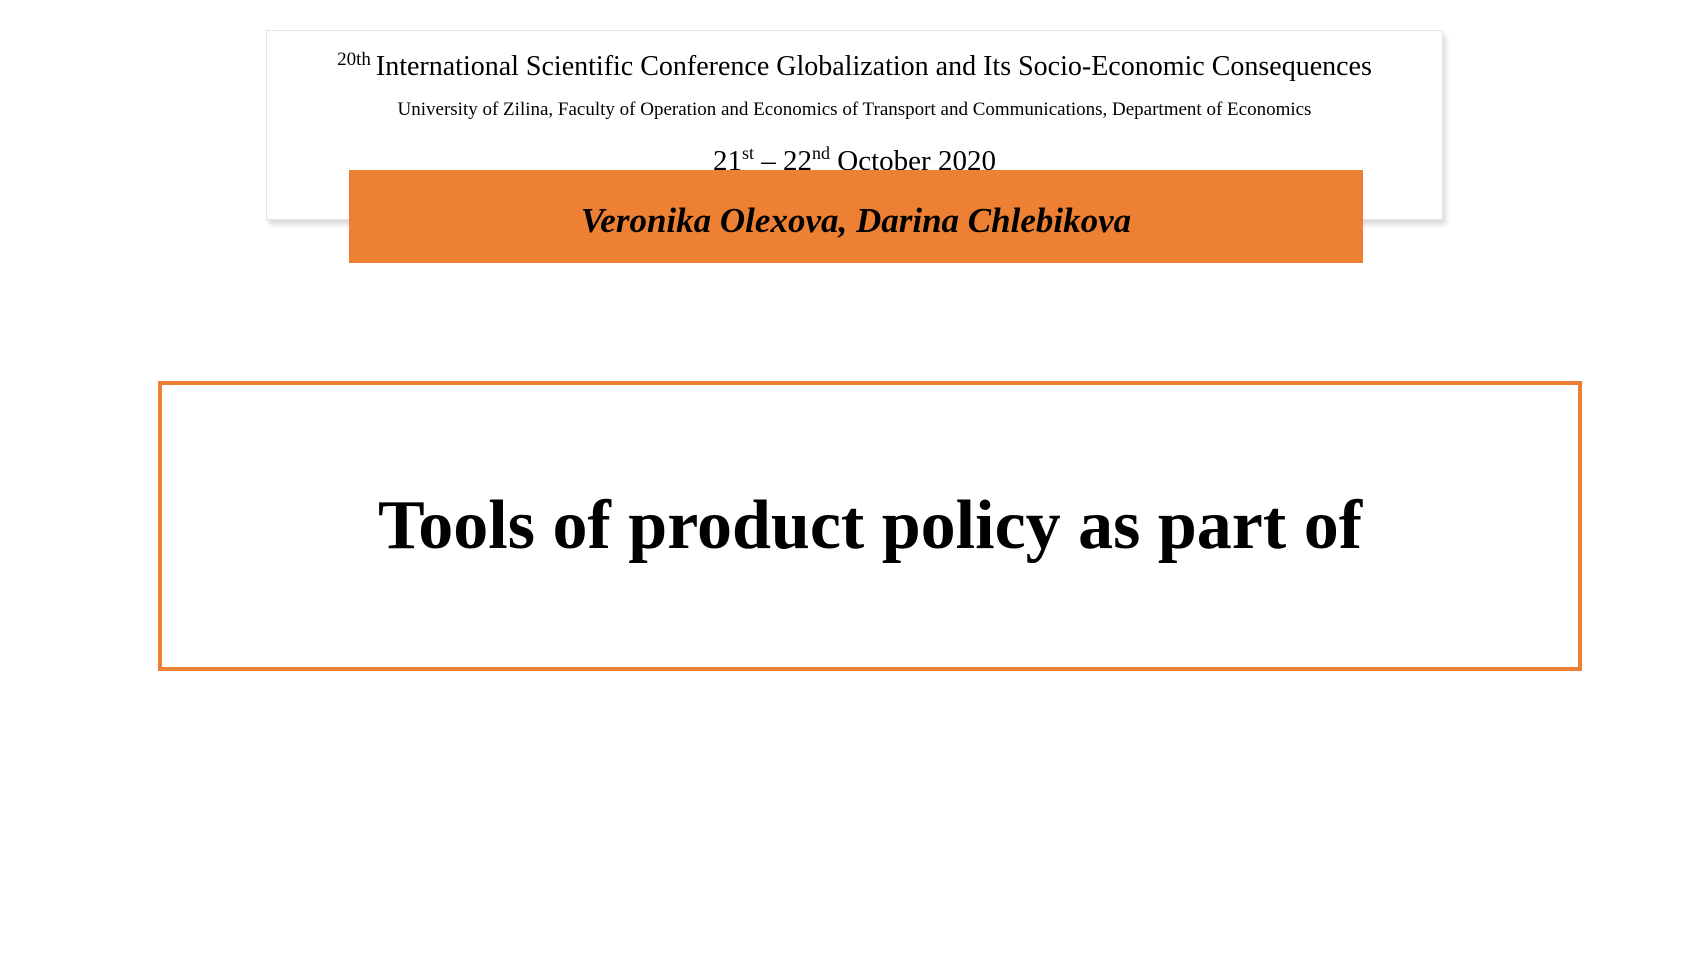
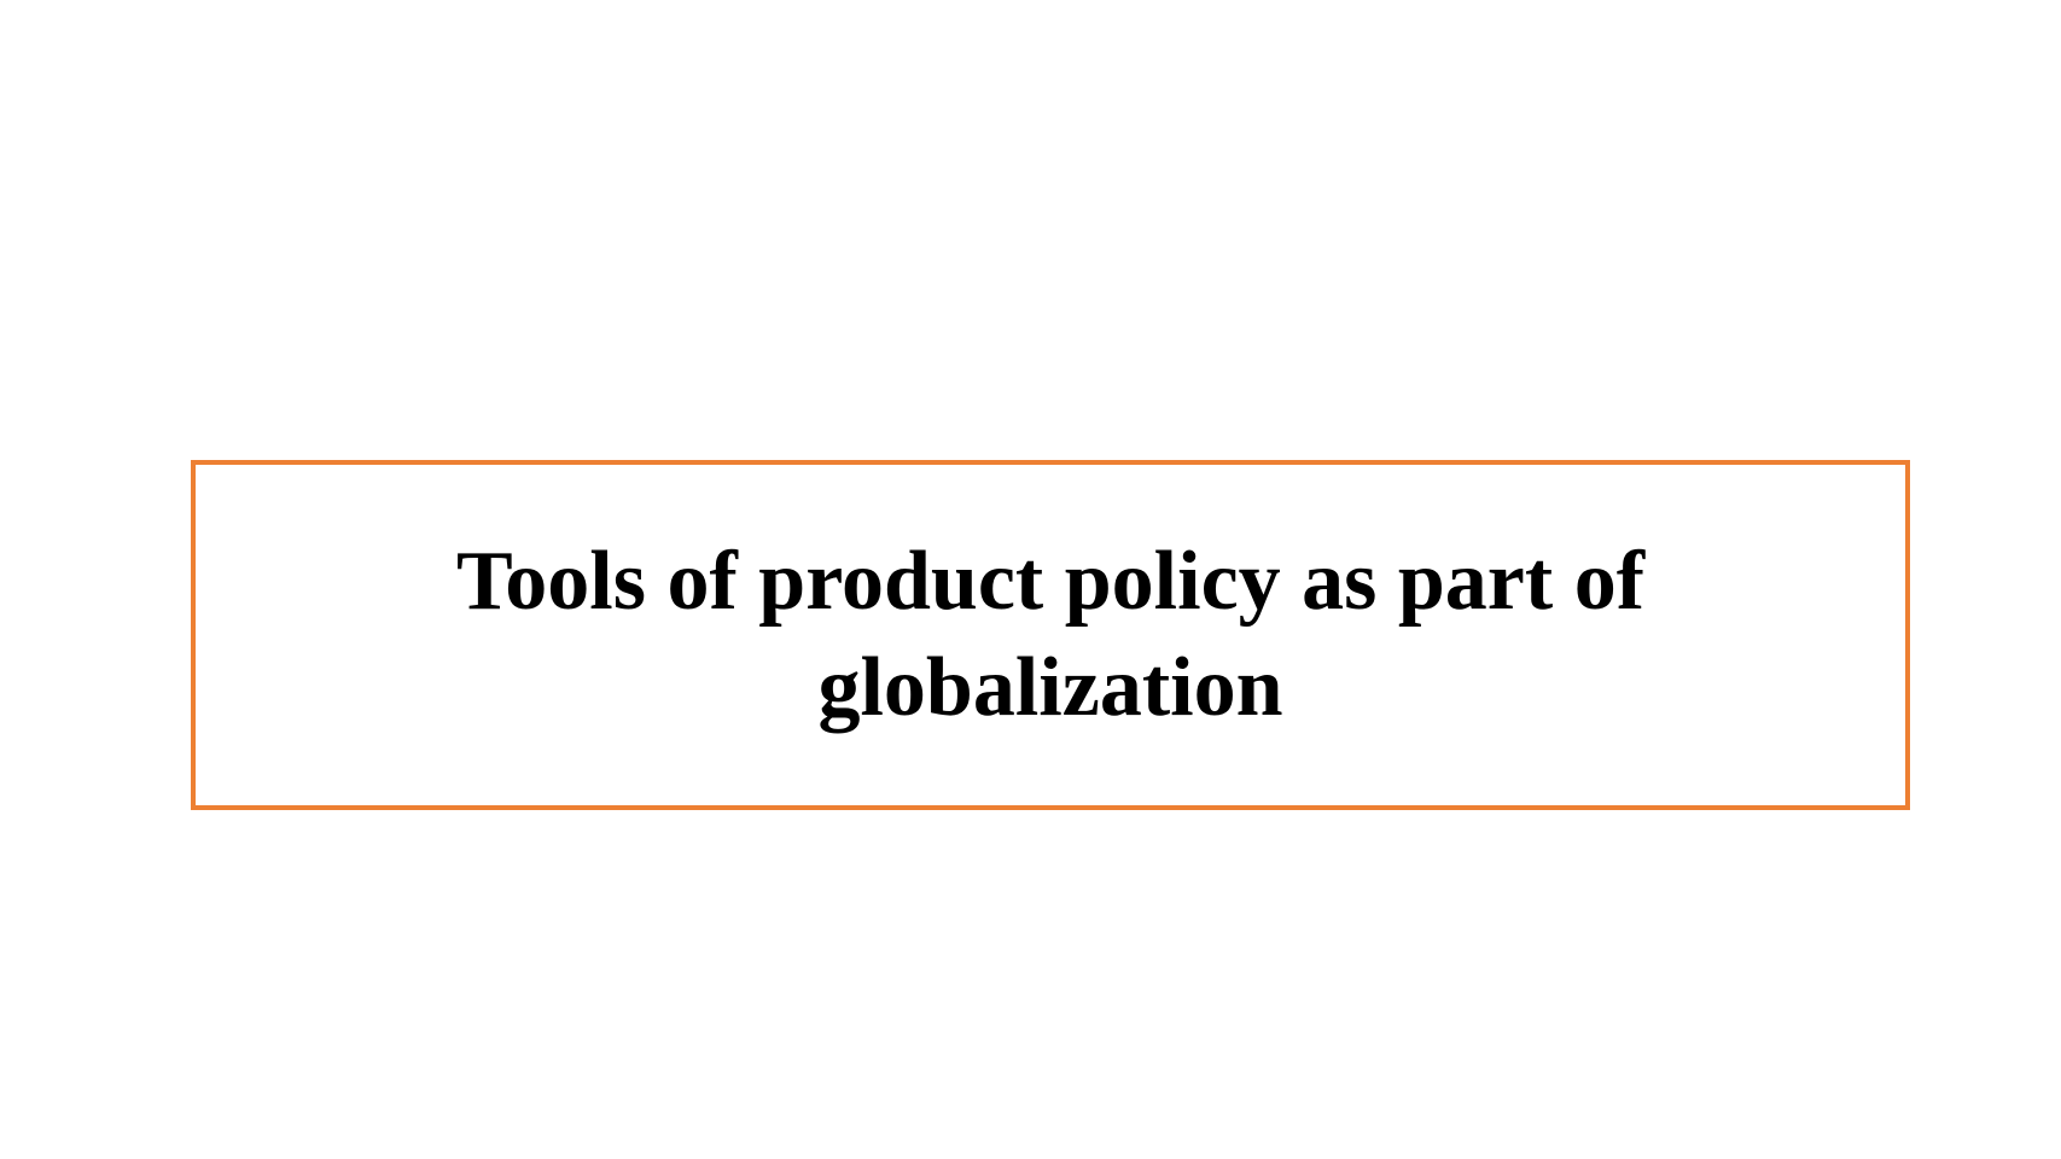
- 20th International Scientific Conference Globalization and Its Socio-Economic Consequences
- University of Zilina, Faculty of Operation and Economics of Transport and Communications, Department of Economics
- 21st – 22nd October 2020
- Veronika Olexova, Darina Chlebikova
  Tools of product policy as part of
+ globalization
